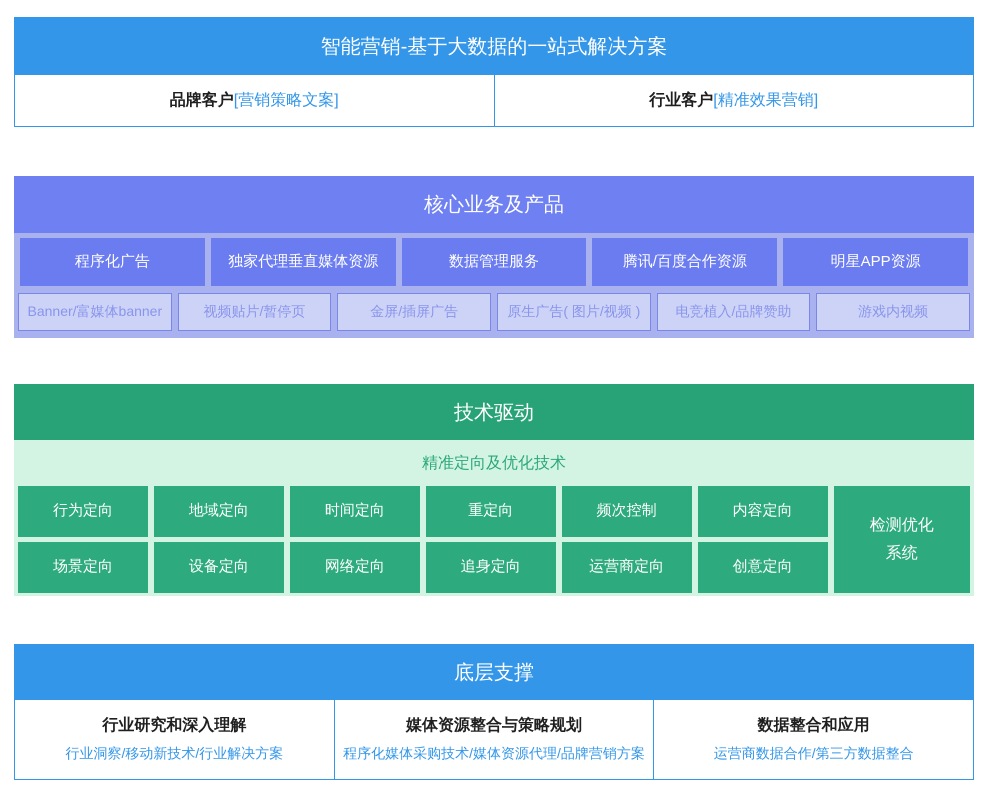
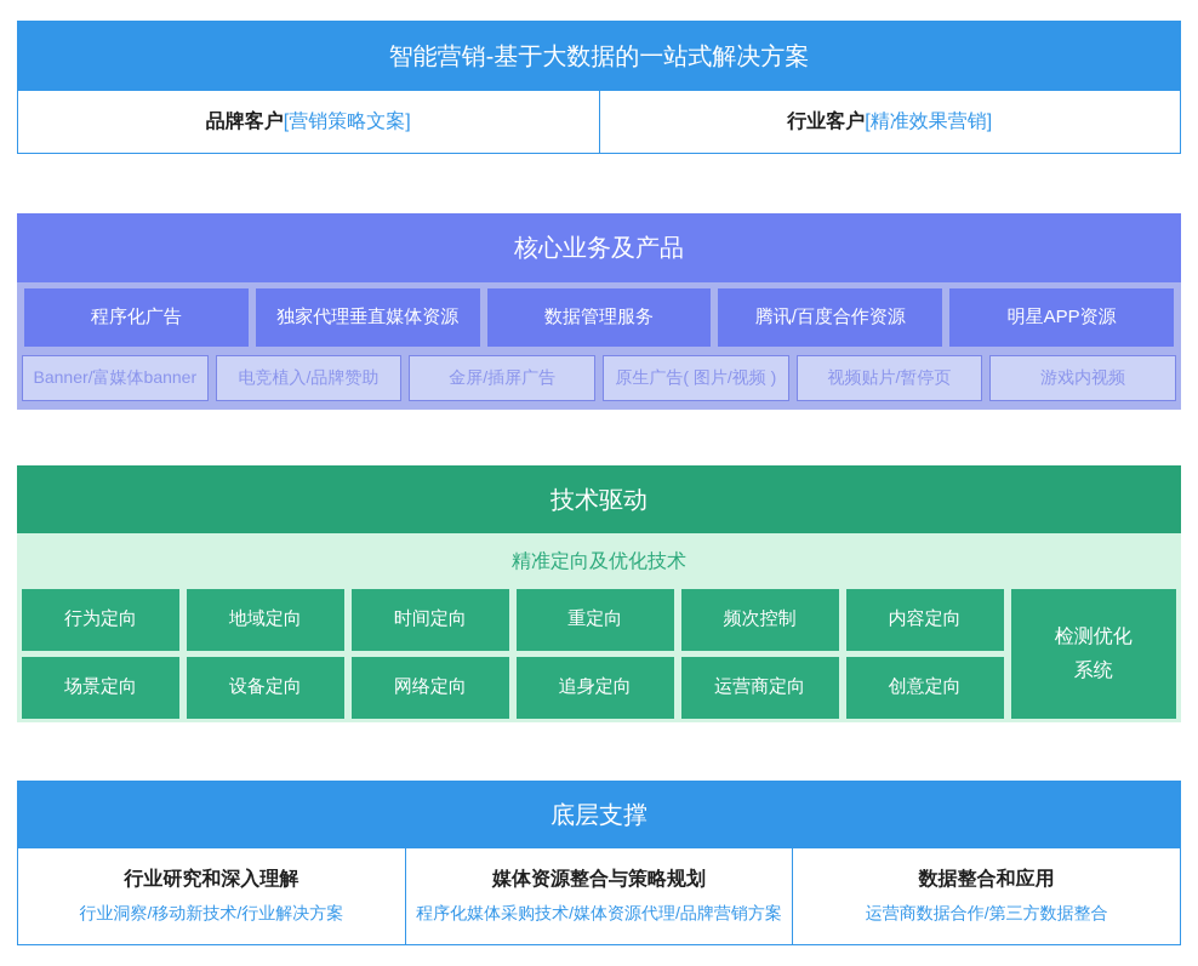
  智能营销-基于大数据的一站式解决方案
  品牌客户
  [营销策略文案]
  行业客户
  [精准效果营销]
  核心业务及产品
  程序化广告
  独家代理垂直媒体资源
  数据管理服务
  腾讯/百度合作资源
  明星APP资源
  Banner/富媒体banner
- 视频贴片/暂停页
+ 电竞植入/品牌赞助
  金屏/插屏广告
  原生广告( 图片/视频 )
- 电竞植入/品牌赞助
+ 视频贴片/暂停页
  游戏内视频
  技术驱动
  精准定向及优化技术
  行为定向
  地域定向
  时间定向
  重定向
  频次控制
  内容定向
  检测优化
  系统
  场景定向
  设备定向
  网络定向
  追身定向
  运营商定向
  创意定向
  底层支撑
  行业研究和深入理解
  行业洞察/移动新技术/行业解决方案
  媒体资源整合与策略规划
  程序化媒体采购技术/媒体资源代理/品牌营销方案
  数据整合和应用
  运营商数据合作/第三方数据整合
